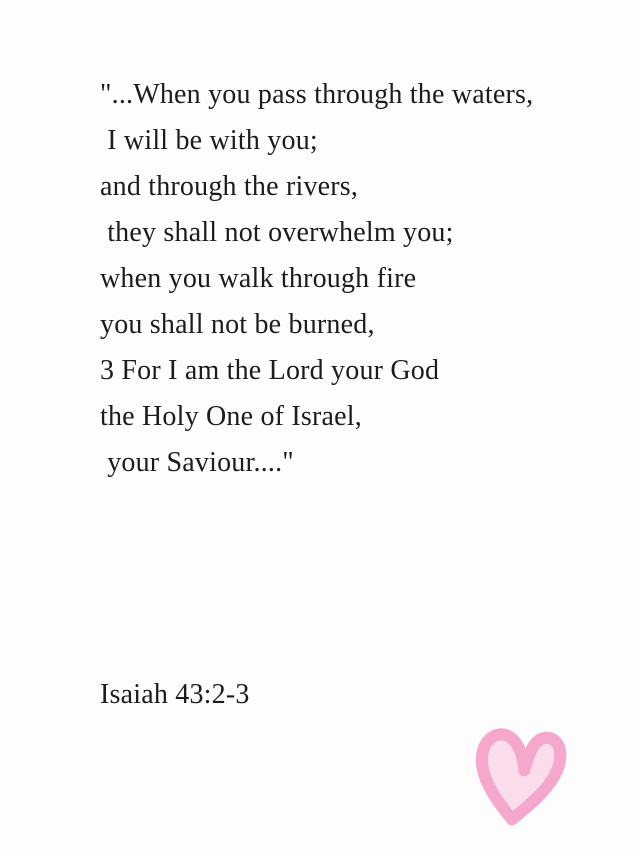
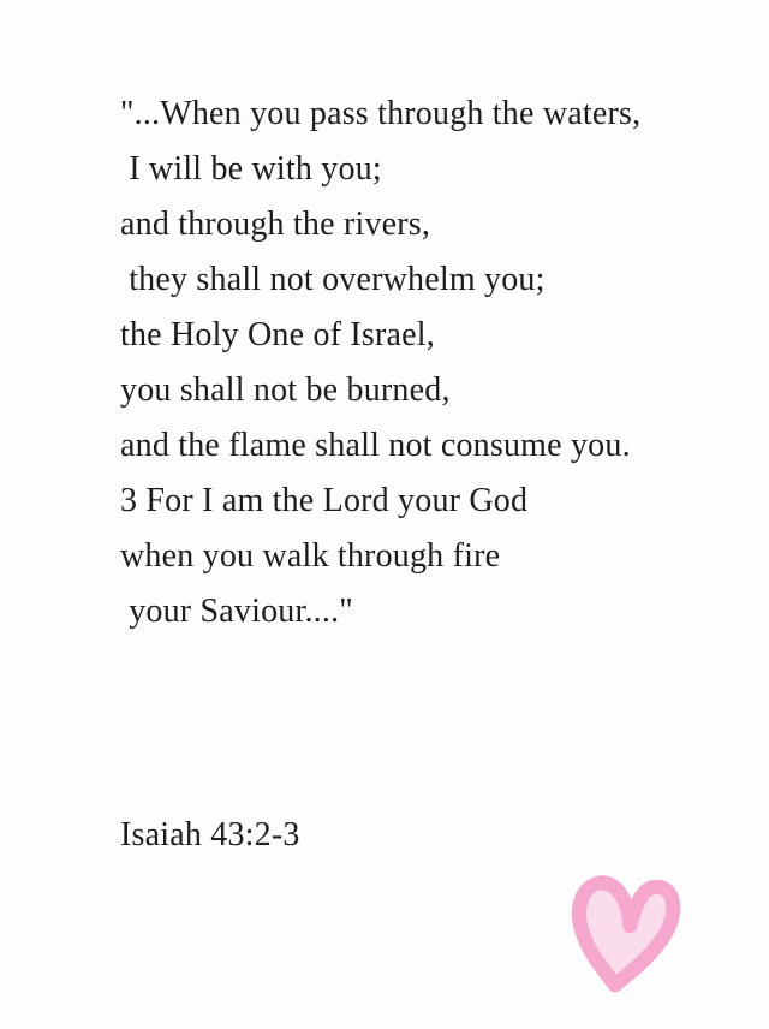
  "...When you pass through the waters,
  I will be with you;
  and through the rivers,
  they shall not overwhelm you;
- when you walk through fire
+ the Holy One of Israel,
  you shall not be burned,
+ and the flame shall not consume you.
  3 For I am the Lord your God
- the Holy One of Israel,
+ when you walk through fire
  your Saviour...."
  Isaiah 43:2-3
